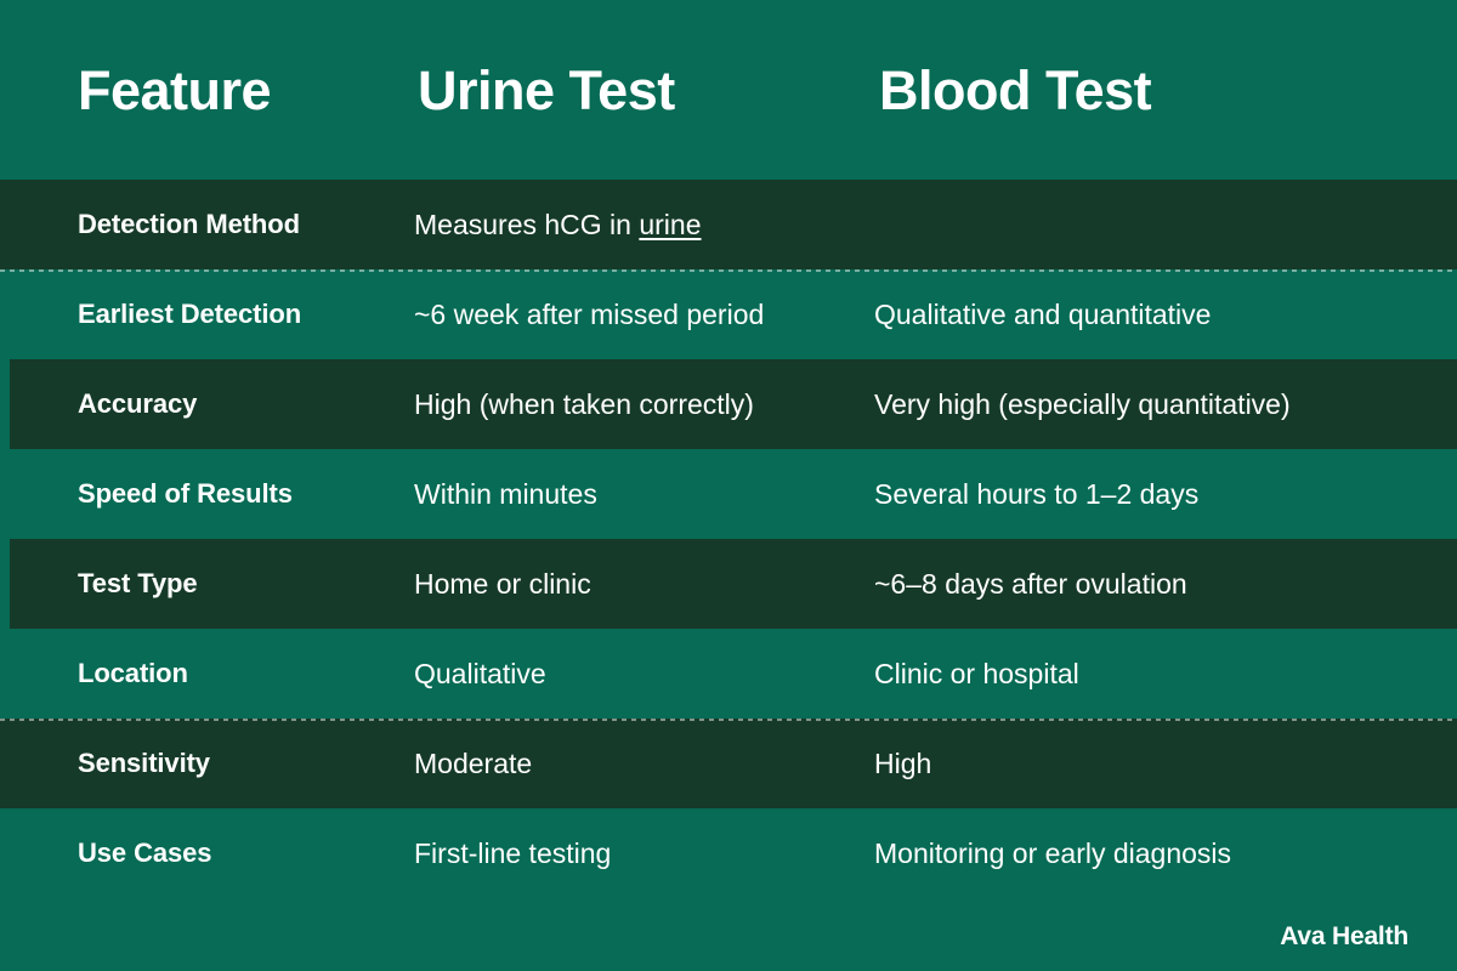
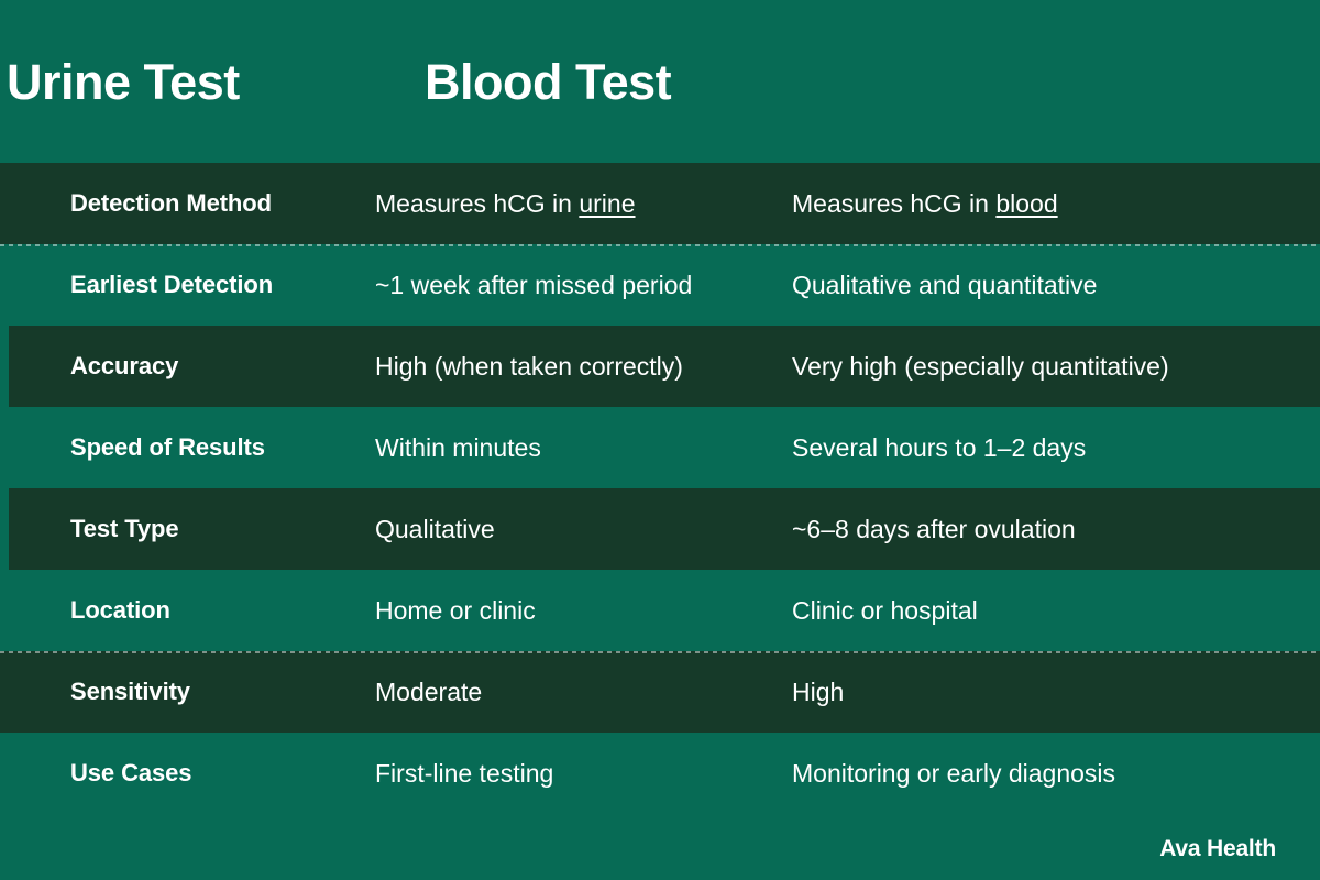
- Feature
  Urine Test
  Blood Test
  Detection Method
  Measures hCG in urine
+ Measures hCG in blood
  Earliest Detection
- ~6 week after missed period
+ ~1 week after missed period
  Qualitative and quantitative
  Accuracy
  High (when taken correctly)
  Very high (especially quantitative)
  Speed of Results
  Within minutes
  Several hours to 1–2 days
  Test Type
- Home or clinic
+ Qualitative
  ~6–8 days after ovulation
  Location
- Qualitative
+ Home or clinic
  Clinic or hospital
  Sensitivity
  Moderate
  High
  Use Cases
  First-line testing
  Monitoring or early diagnosis
  Ava Health
